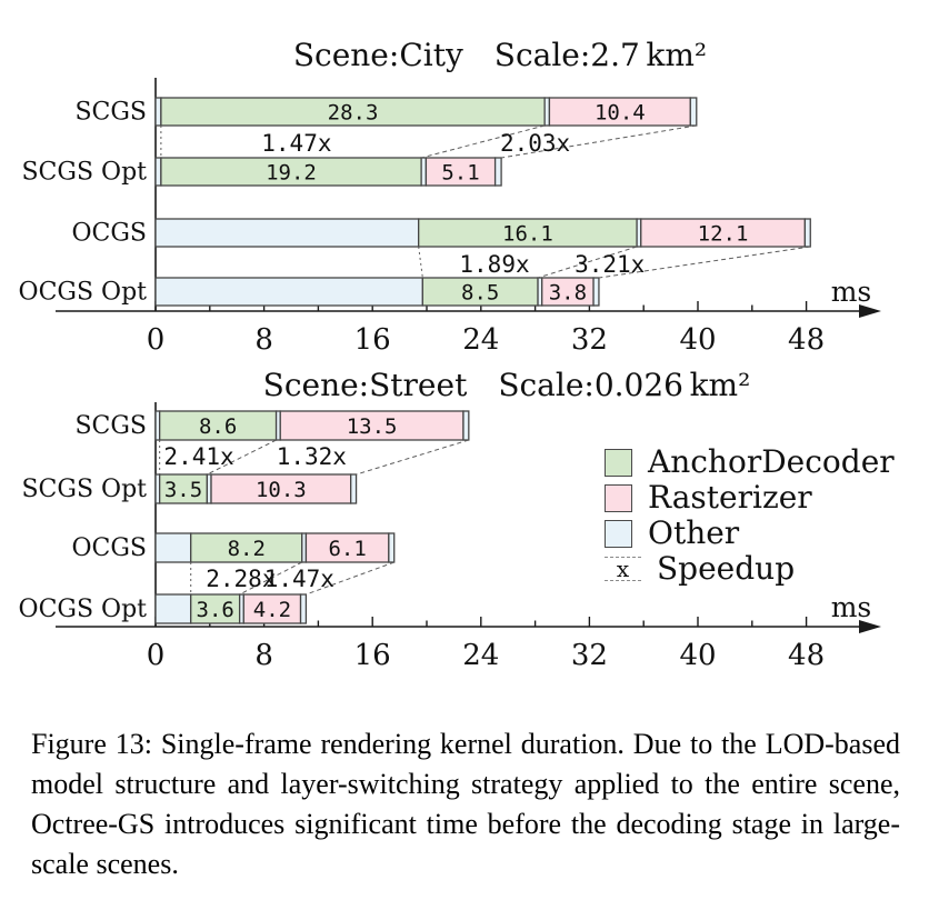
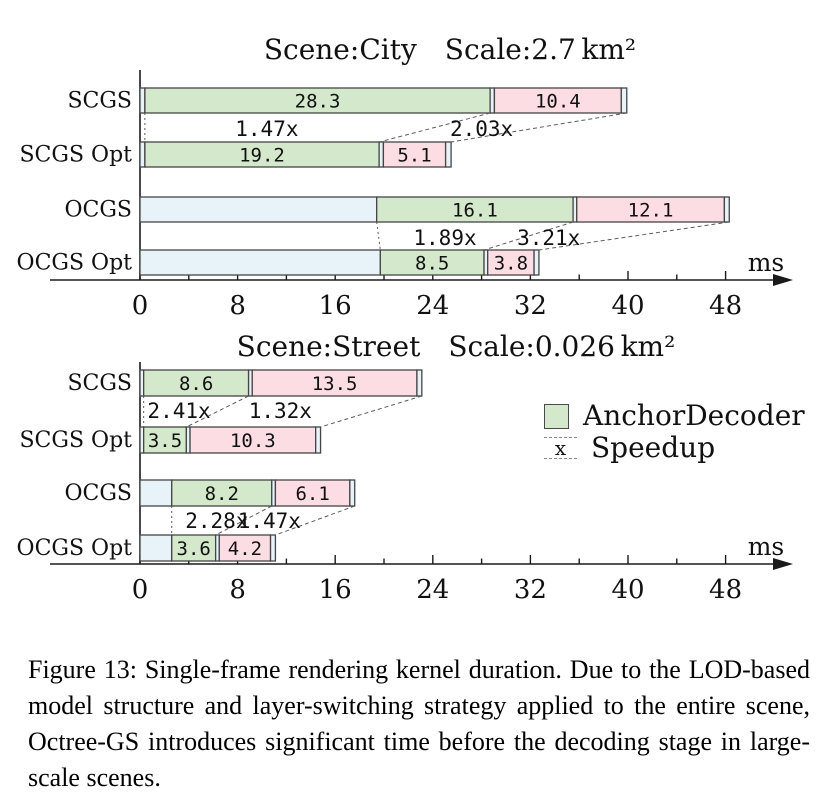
  Scene:City Scale:2.7 km²
  ms
  0
  8
  16
  24
  32
  40
  48
  SCGS
  28.3
  10.4
  SCGS Opt
  19.2
  5.1
  OCGS
  16.1
  12.1
  OCGS Opt
  8.5
  3.8
  1.47x
  2.03x
  1.89x
  3.21x
  Scene:Street Scale:0.026 km²
  ms
  0
  8
  16
  24
  32
  40
  48
  SCGS
  8.6
  13.5
  SCGS Opt
  3.5
  10.3
  OCGS
  8.2
  6.1
  OCGS Opt
  3.6
  4.2
  2.41x
  1.32x
  2.28x
  1.47x
  AnchorDecoder
- Rasterizer
- Other
  x
  Speedup
  Figure 13: Single-frame rendering kernel duration. Due to the LOD-based model structure and layer-switching strategy applied to the entire scene, Octree-GS introduces significant time before the decoding stage in large-scale scenes.
